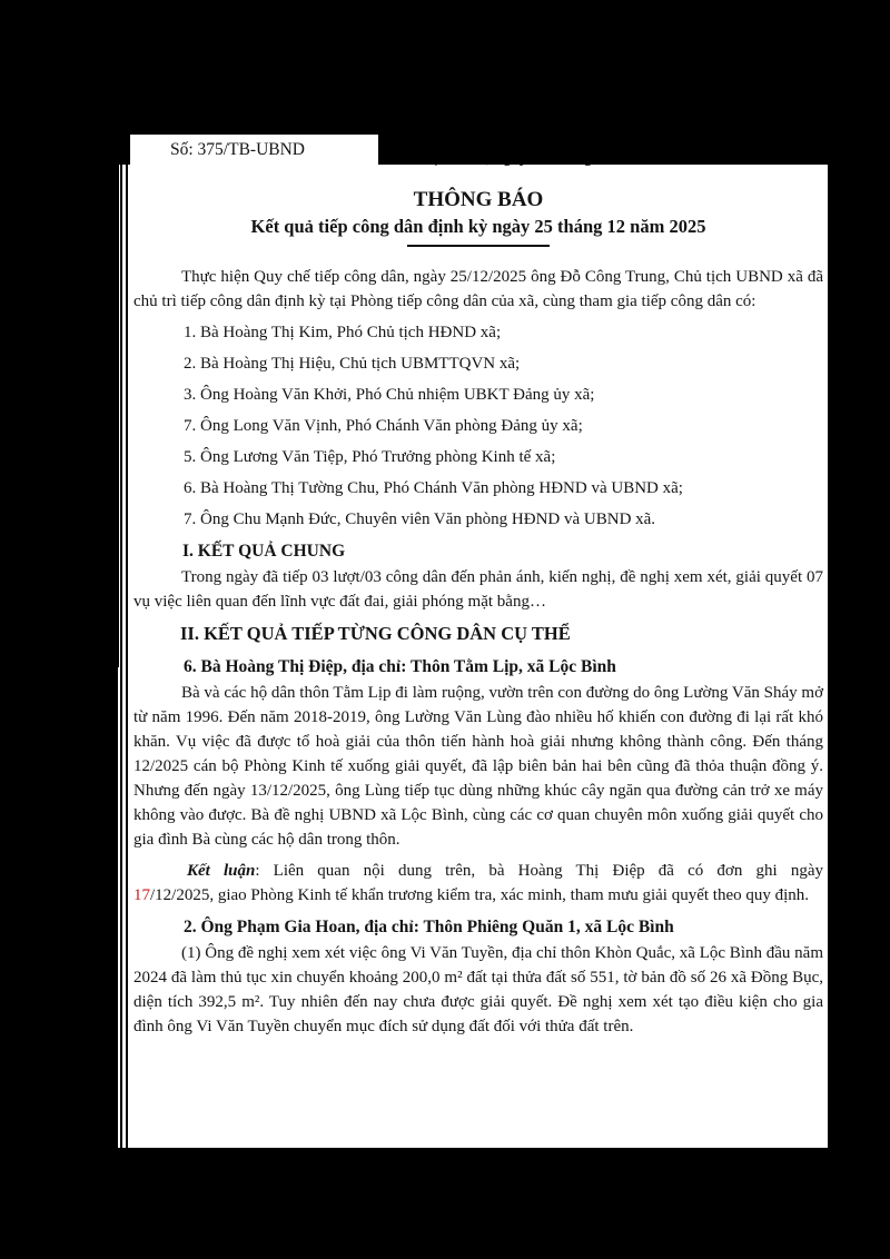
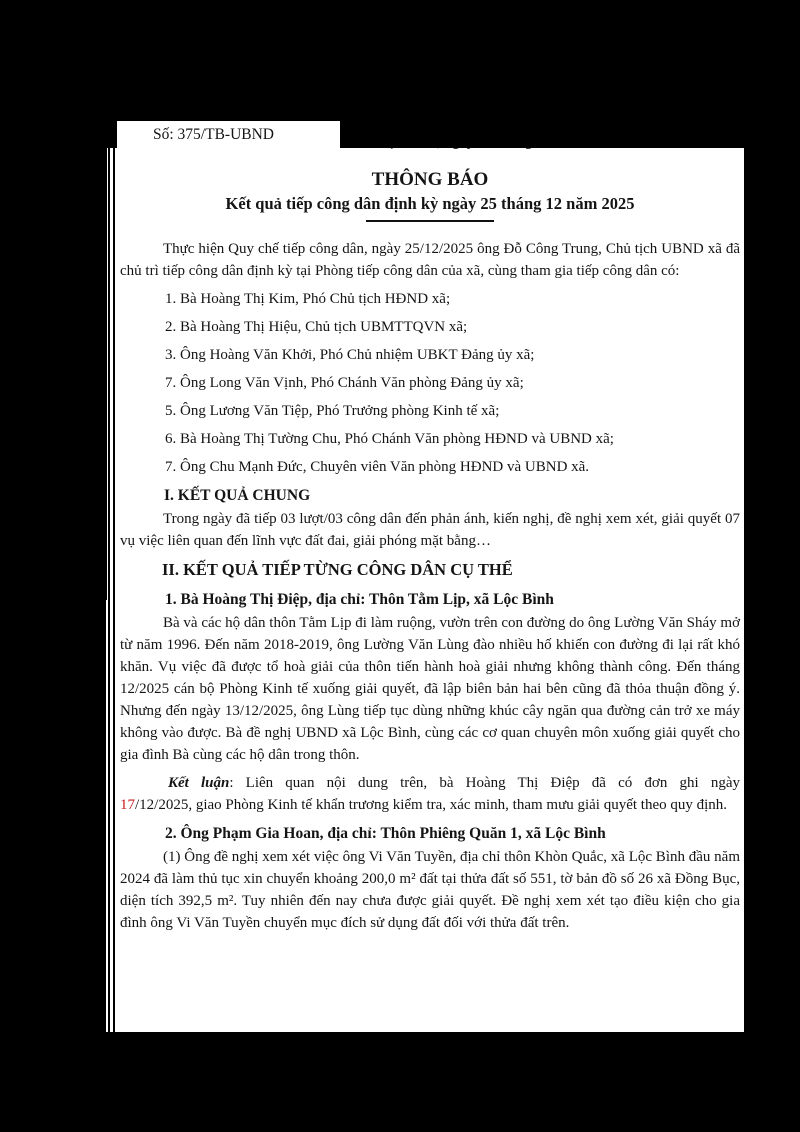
  THÔNG BÁO
  Kết quả tiếp công dân định kỳ ngày 25 tháng 12 năm 2025
  Thực hiện Quy chế tiếp công dân, ngày 25/12/2025 ông Đỗ Công Trung, Chủ tịch UBND xã đã chủ trì tiếp công dân định kỳ tại Phòng tiếp công dân của xã, cùng tham gia tiếp công dân có:
  1. Bà Hoàng Thị Kim, Phó Chủ tịch HĐND xã;
  2. Bà Hoàng Thị Hiệu, Chủ tịch UBMTTQVN xã;
  3. Ông Hoàng Văn Khởi, Phó Chủ nhiệm UBKT Đảng ủy xã;
  7. Ông Long Văn Vịnh, Phó Chánh Văn phòng Đảng ủy xã;
  5. Ông Lương Văn Tiệp, Phó Trưởng phòng Kinh tế xã;
  6. Bà Hoàng Thị Tường Chu, Phó Chánh Văn phòng HĐND và UBND xã;
  7. Ông Chu Mạnh Đức, Chuyên viên Văn phòng HĐND và UBND xã.
  I. KẾT QUẢ CHUNG
  Trong ngày đã tiếp 03 lượt/03 công dân đến phản ánh, kiến nghị, đề nghị xem xét, giải quyết 07 vụ việc liên quan đến lĩnh vực đất đai, giải phóng mặt bằng…
  II. KẾT QUẢ TIẾP TỪNG CÔNG DÂN CỤ THỂ
- 6. Bà Hoàng Thị Điệp, địa chỉ: Thôn Tằm Lịp, xã Lộc Bình
+ 1. Bà Hoàng Thị Điệp, địa chỉ: Thôn Tằm Lịp, xã Lộc Bình
  Bà và các hộ dân thôn Tằm Lịp đi làm ruộng, vườn trên con đường do ông Lường Văn Sháy mở từ năm 1996. Đến năm 2018-2019, ông Lường Văn Lùng đào nhiều hố khiến con đường đi lại rất khó khăn. Vụ việc đã được tổ hoà giải của thôn tiến hành hoà giải nhưng không thành công. Đến tháng 12/2025 cán bộ Phòng Kinh tế xuống giải quyết, đã lập biên bản hai bên cũng đã thỏa thuận đồng ý. Nhưng đến ngày 13/12/2025, ông Lùng tiếp tục dùng những khúc cây ngăn qua đường cản trở xe máy không vào được. Bà đề nghị UBND xã Lộc Bình, cùng các cơ quan chuyên môn xuống giải quyết cho gia đình Bà cùng các hộ dân trong thôn.
  Kết luận: Liên quan nội dung trên, bà Hoàng Thị Điệp đã có đơn ghi ngày
  17/12/2025, giao Phòng Kinh tế khẩn trương kiểm tra, xác minh, tham mưu giải quyết theo quy định.
  2. Ông Phạm Gia Hoan, địa chỉ: Thôn Phiêng Quăn 1, xã Lộc Bình
  (1) Ông đề nghị xem xét việc ông Vi Văn Tuyền, địa chỉ thôn Khòn Quắc, xã Lộc Bình đầu năm 2024 đã làm thủ tục xin chuyển khoảng 200,0 m² đất tại thửa đất số 551, tờ bản đồ số 26 xã Đồng Bục, diện tích 392,5 m². Tuy nhiên đến nay chưa được giải quyết. Đề nghị xem xét tạo điều kiện cho gia đình ông Vi Văn Tuyền chuyển mục đích sử dụng đất đối với thửa đất trên.
  Số: 375/TB-UBND
